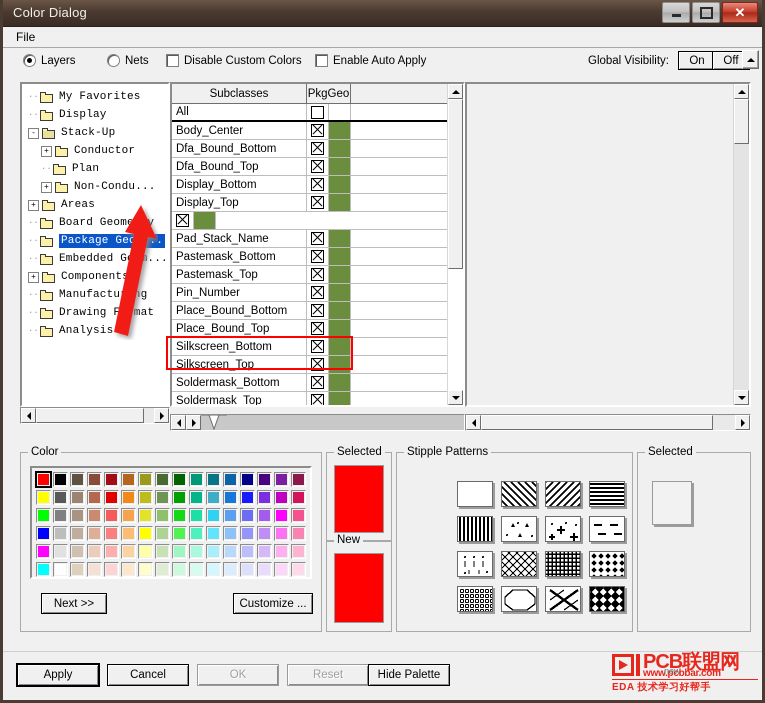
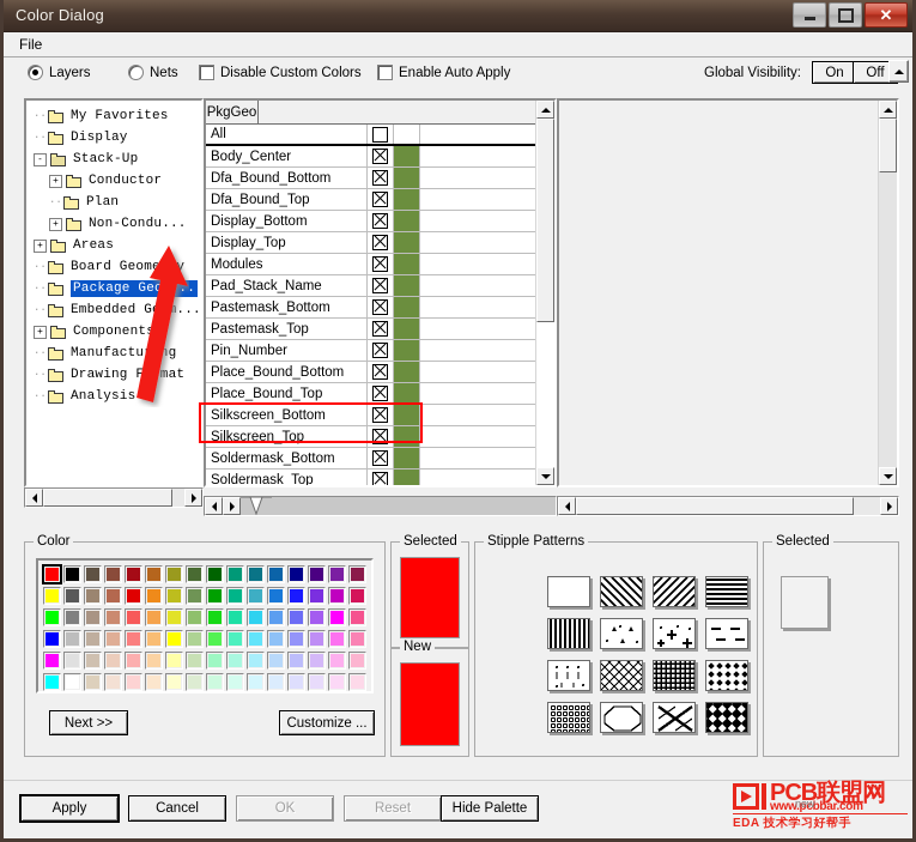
  Color Dialog
  ✕
  File
  Layers
  Nets
  Disable Custom Colors
  Enable Auto Apply
  Global Visibility:
  On
  Off
  My Favorites
  Display
  -
  Stack-Up
  +
  Conductor
  Plan
  +
  Non-Condu...
  +
  Areas
  Board Geomy
  Package Geo..
  Embedded Gm...
  +
  Component
  Manufactung
  Drawing Fmat
  Analysis
- Subclasses
  PkgGeo
  All
  Body_Center
  Dfa_Bound_Bottom
  Dfa_Bound_Top
  Display_Bottom
  Display_Top
+ Modules
  Pad_Stack_Name
  Pastemask_Bottom
  Pastemask_Top
  Pin_Number
  Place_Bound_Bottom
  Place_Bound_Top
  Silkscreen_Bottom
  Silkscreen_Top
  Soldermask_Bottom
  Soldermask_Top
  Color
  Next >>
  Customize ...
  Selected
  New
  Stipple Patterns
  Selected
  Apply
  Cancel
  OK
  Reset
  Hide Palette
  PCB联盟网
  www.pcbbar.com
  EDA 技术学习好帮手
  new
